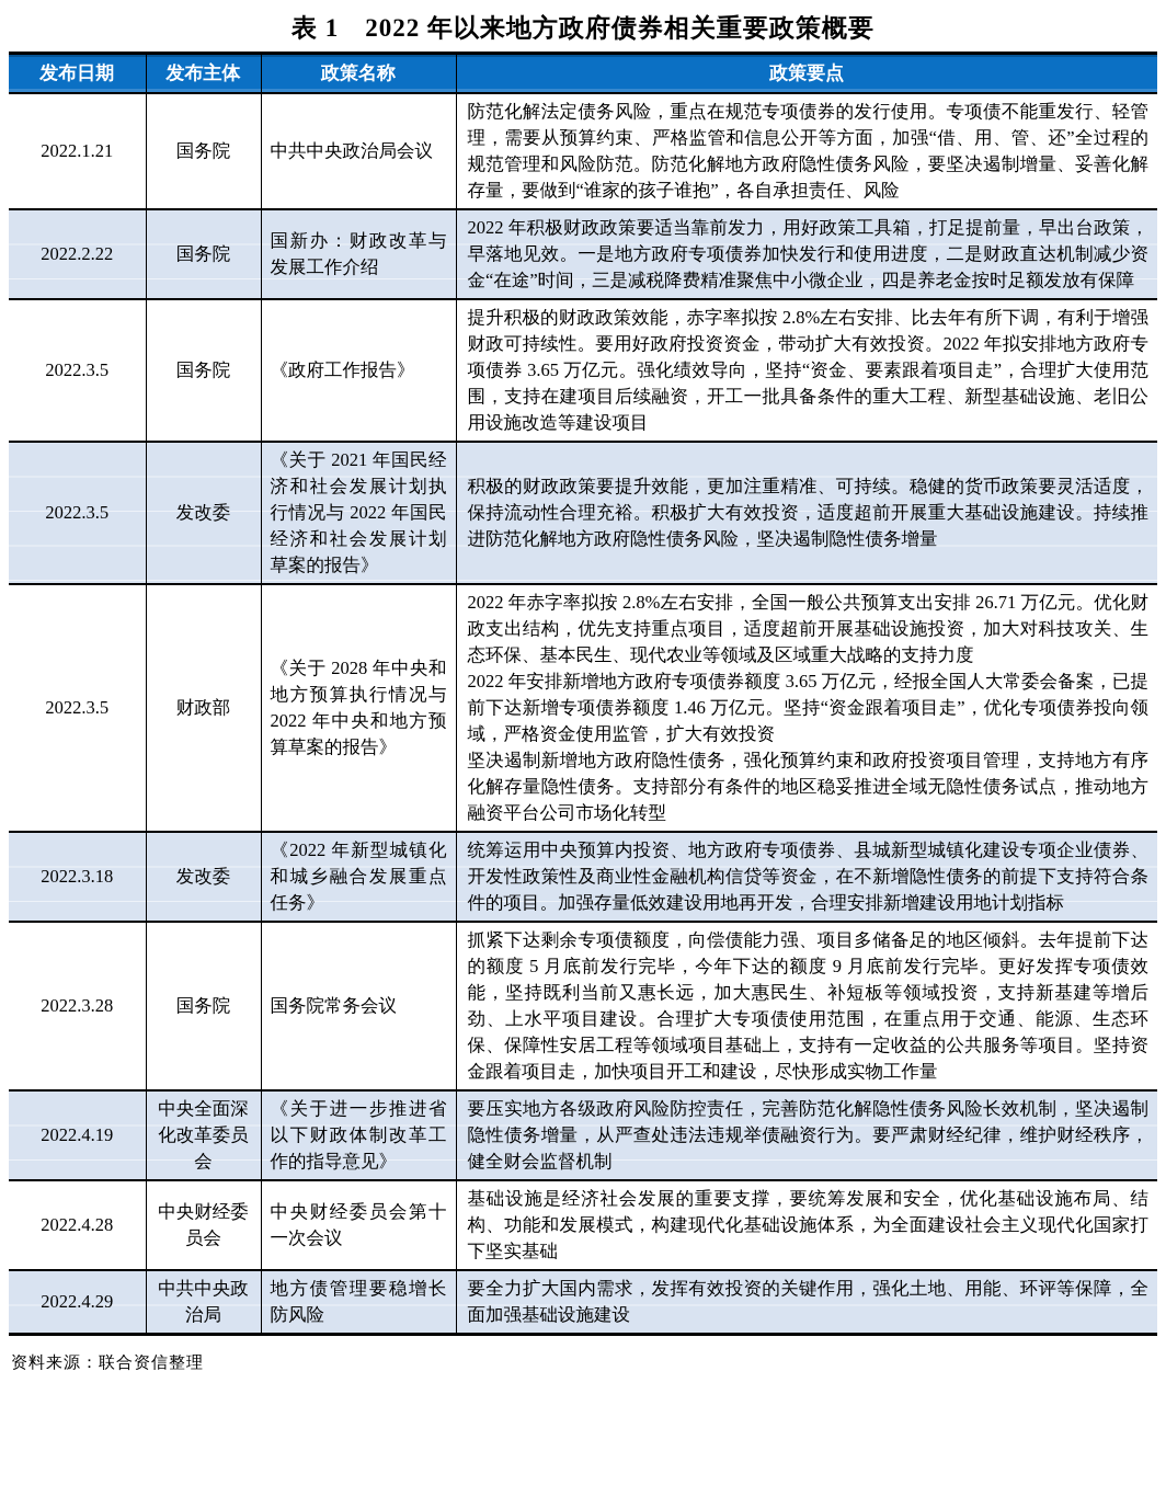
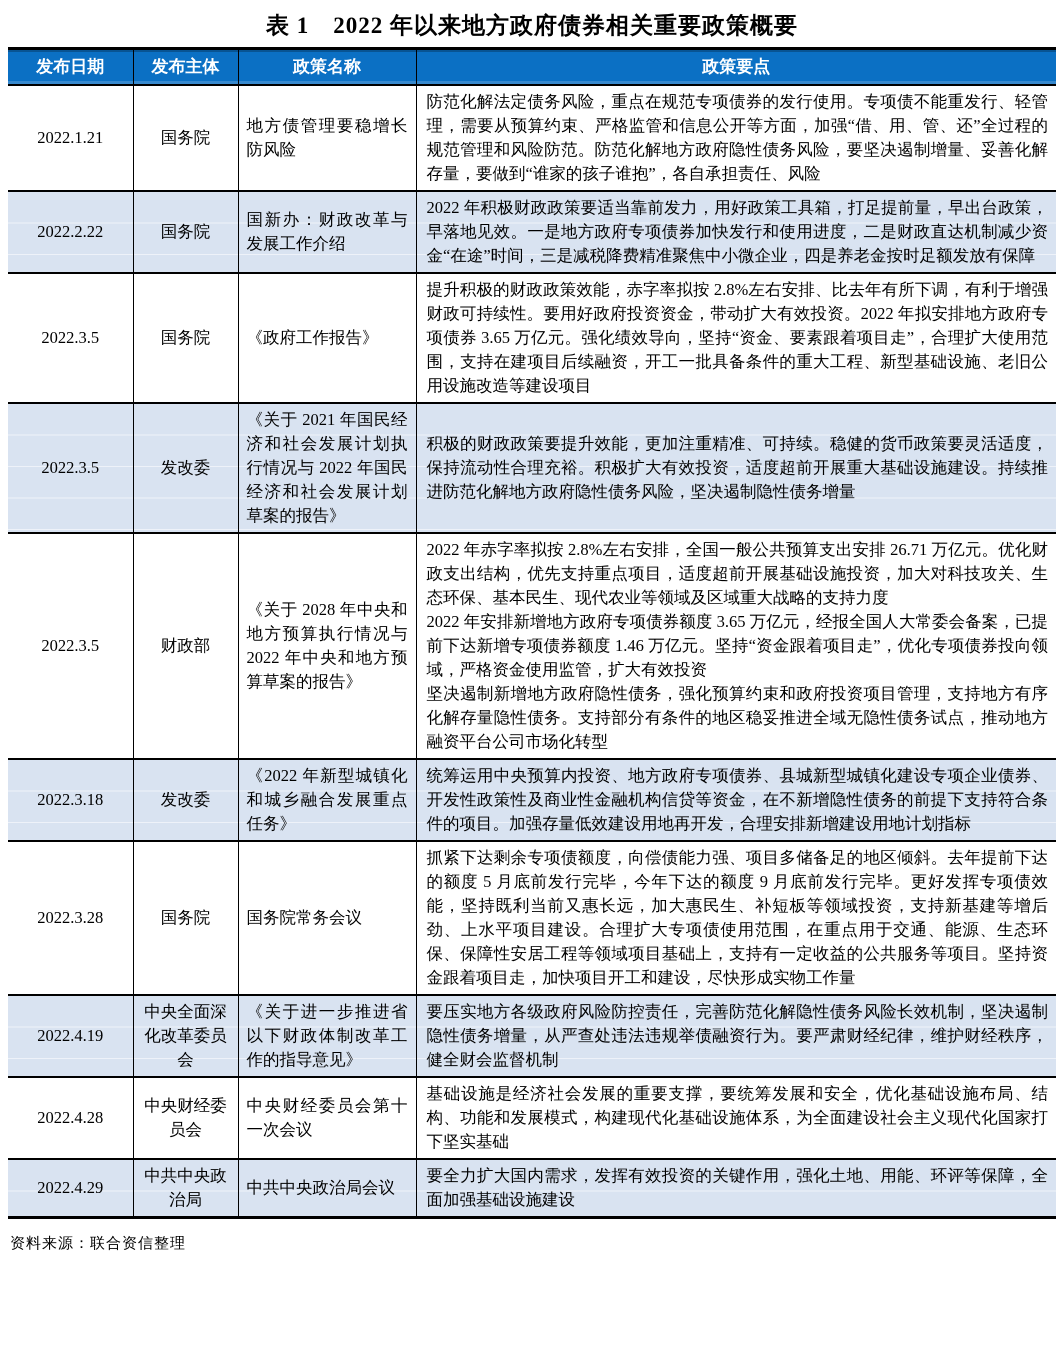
  表 1 2022 年以来地方政府债券相关重要政策概要
  发布日期	发布主体	政策名称	政策要点
- 2022.1.21	国务院	中共中央政治局会议	防范化解法定债务风险，重点在规范专项债券的发行使用。专项债不能重发行、轻管理，需要从预算约束、严格监管和信息公开等方面，加强“借、用、管、还”全过程的规范管理和风险防范。防范化解地方政府隐性债务风险，要坚决遏制增量、妥善化解存量，要做到“谁家的孩子谁抱”，各自承担责任、风险
+ 2022.1.21	国务院	地方债管理要稳增长防风险	防范化解法定债务风险，重点在规范专项债券的发行使用。专项债不能重发行、轻管理，需要从预算约束、严格监管和信息公开等方面，加强“借、用、管、还”全过程的规范管理和风险防范。防范化解地方政府隐性债务风险，要坚决遏制增量、妥善化解存量，要做到“谁家的孩子谁抱”，各自承担责任、风险
  2022.2.22	国务院	国新办：财政改革与发展工作介绍	2022 年积极财政政策要适当靠前发力，用好政策工具箱，打足提前量，早出台政策，早落地见效。一是地方政府专项债券加快发行和使用进度，二是财政直达机制减少资金“在途”时间，三是减税降费精准聚焦中小微企业，四是养老金按时足额发放有保障
  2022.3.5	国务院	《政府工作报告》	提升积极的财政政策效能，赤字率拟按 2.8%左右安排、比去年有所下调，有利于增强财政可持续性。要用好政府投资资金，带动扩大有效投资。2022 年拟安排地方政府专项债券 3.65 万亿元。强化绩效导向，坚持“资金、要素跟着项目走”，合理扩大使用范围，支持在建项目后续融资，开工一批具备条件的重大工程、新型基础设施、老旧公用设施改造等建设项目
  2022.3.5	发改委	《关于 2021 年国民经济和社会发展计划执行情况与 2022 年国民经济和社会发展计划草案的报告》	积极的财政政策要提升效能，更加注重精准、可持续。稳健的货币政策要灵活适度，保持流动性合理充裕。积极扩大有效投资，适度超前开展重大基础设施建设。持续推进防范化解地方政府隐性债务风险，坚决遏制隐性债务增量
  2022.3.5	财政部	《关于 2028 年中央和地方预算执行情况与 2022 年中央和地方预算草案的报告》	2022 年赤字率拟按 2.8%左右安排，全国一般公共预算支出安排 26.71 万亿元。优化财政支出结构，优先支持重点项目，适度超前开展基础设施投资，加大对科技攻关、生态环保、基本民生、现代农业等领域及区域重大战略的支持力度 2022 年安排新增地方政府专项债券额度 3.65 万亿元，经报全国人大常委会备案，已提前下达新增专项债券额度 1.46 万亿元。坚持“资金跟着项目走”，优化专项债券投向领域，严格资金使用监管，扩大有效投资 坚决遏制新增地方政府隐性债务，强化预算约束和政府投资项目管理，支持地方有序化解存量隐性债务。支持部分有条件的地区稳妥推进全域无隐性债务试点，推动地方融资平台公司市场化转型
  2022.3.18	发改委	《2022 年新型城镇化和城乡融合发展重点任务》	统筹运用中央预算内投资、地方政府专项债券、县城新型城镇化建设专项企业债券、开发性政策性及商业性金融机构信贷等资金，在不新增隐性债务的前提下支持符合条件的项目。加强存量低效建设用地再开发，合理安排新增建设用地计划指标
  2022.3.28	国务院	国务院常务会议	抓紧下达剩余专项债额度，向偿债能力强、项目多储备足的地区倾斜。去年提前下达的额度 5 月底前发行完毕，今年下达的额度 9 月底前发行完毕。更好发挥专项债效能，坚持既利当前又惠长远，加大惠民生、补短板等领域投资，支持新基建等增后劲、上水平项目建设。合理扩大专项债使用范围，在重点用于交通、能源、生态环保、保障性安居工程等领域项目基础上，支持有一定收益的公共服务等项目。坚持资金跟着项目走，加快项目开工和建设，尽快形成实物工作量
  2022.4.19	中央全面深化改革委员会	《关于进一步推进省以下财政体制改革工作的指导意见》	要压实地方各级政府风险防控责任，完善防范化解隐性债务风险长效机制，坚决遏制隐性债务增量，从严查处违法违规举债融资行为。要严肃财经纪律，维护财经秩序，健全财会监督机制
  2022.4.28	中央财经委员会	中央财经委员会第十一次会议	基础设施是经济社会发展的重要支撑，要统筹发展和安全，优化基础设施布局、结构、功能和发展模式，构建现代化基础设施体系，为全面建设社会主义现代化国家打下坚实基础
- 2022.4.29	中共中央政治局	地方债管理要稳增长防风险	要全力扩大国内需求，发挥有效投资的关键作用，强化土地、用能、环评等保障，全面加强基础设施建设
+ 2022.4.29	中共中央政治局	中共中央政治局会议	要全力扩大国内需求，发挥有效投资的关键作用，强化土地、用能、环评等保障，全面加强基础设施建设
  资料来源：联合资信整理
